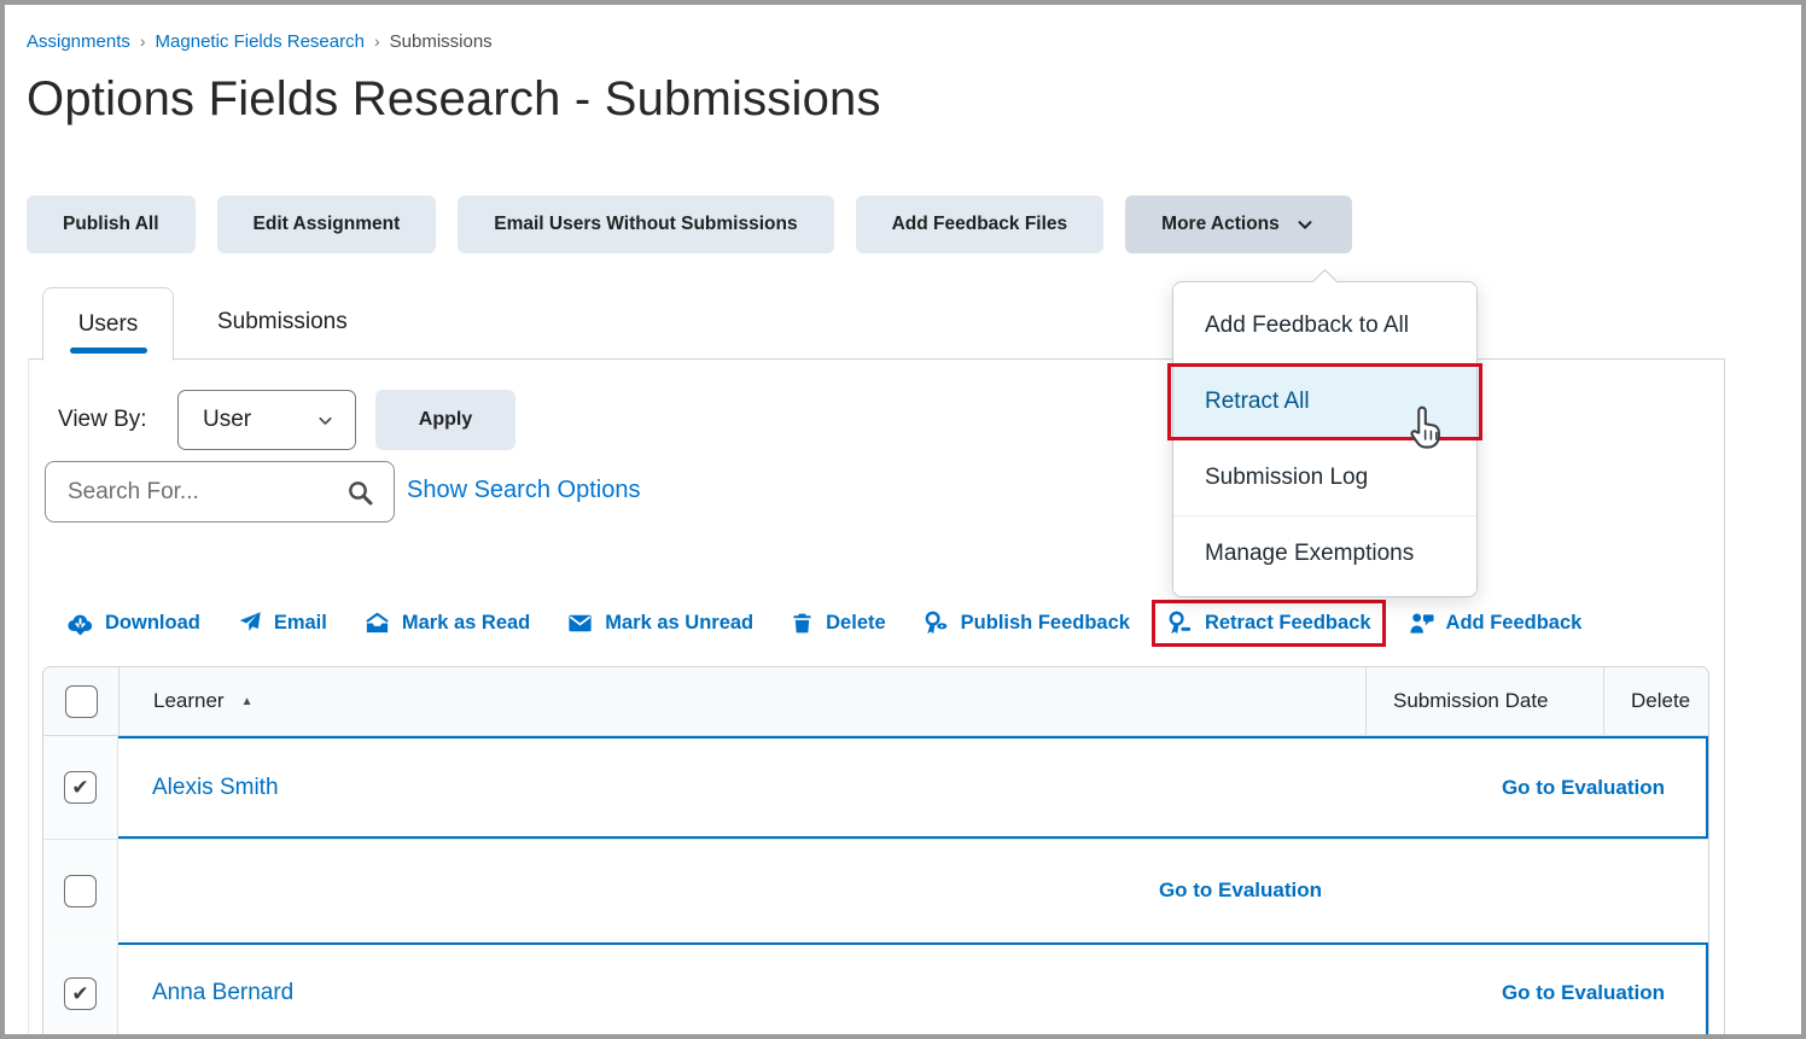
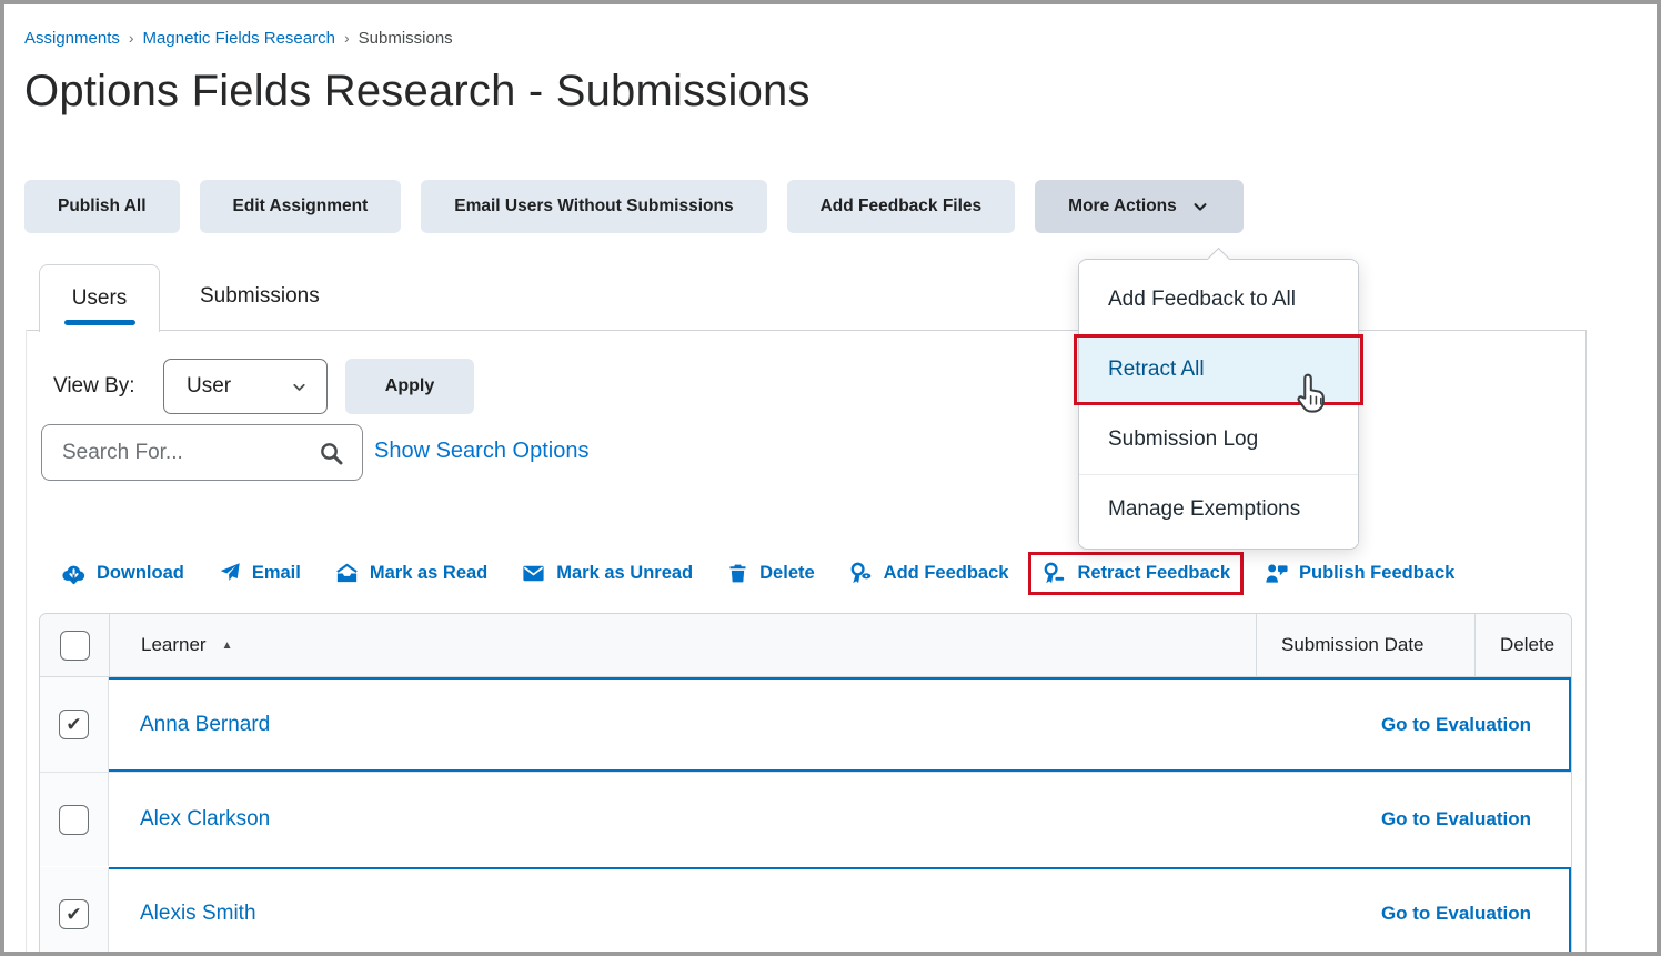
  Assignments › Magnetic Fields Research › Submissions
  Options Fields Research - Submissions
  Publish All
  Edit Assignment
  Email Users Without Submissions
  Add Feedback Files
  More Actions
  Users
  Submissions
  View By:
  User
  Apply
  Search For...
  Show Search Options
  Download
  Email
  Mark as Read
  Mark as Unread
  Delete
- Publish Feedback
+ Add Feedback
  Retract Feedback
- Add Feedback
+ Publish Feedback
  Learner
  ▲
  Submission Date
  Delete
  ✔
- Alexis Smith
+ Anna Bernard
  Go to Evaluation
+ Alex Clarkson
  Go to Evaluation
  ✔
- Anna Bernard
+ Alexis Smith
  Go to Evaluation
  Add Feedback to All
  Retract All
  Submission Log
  Manage Exemptions
